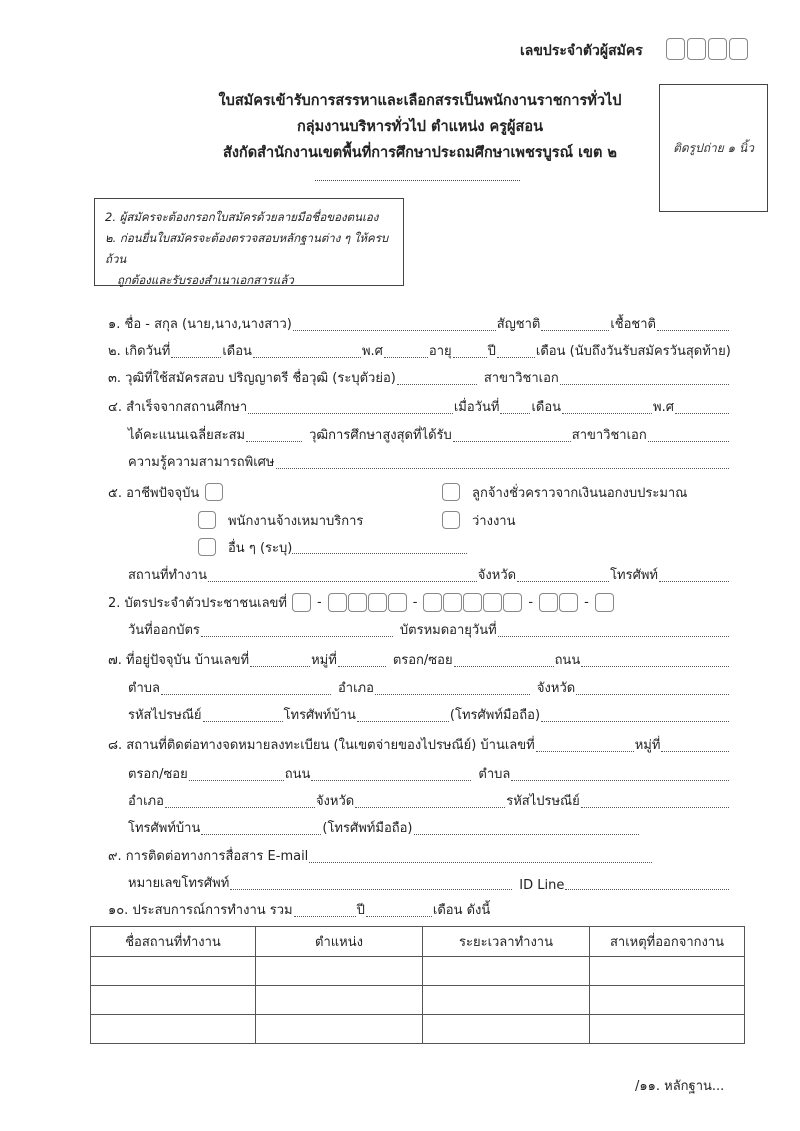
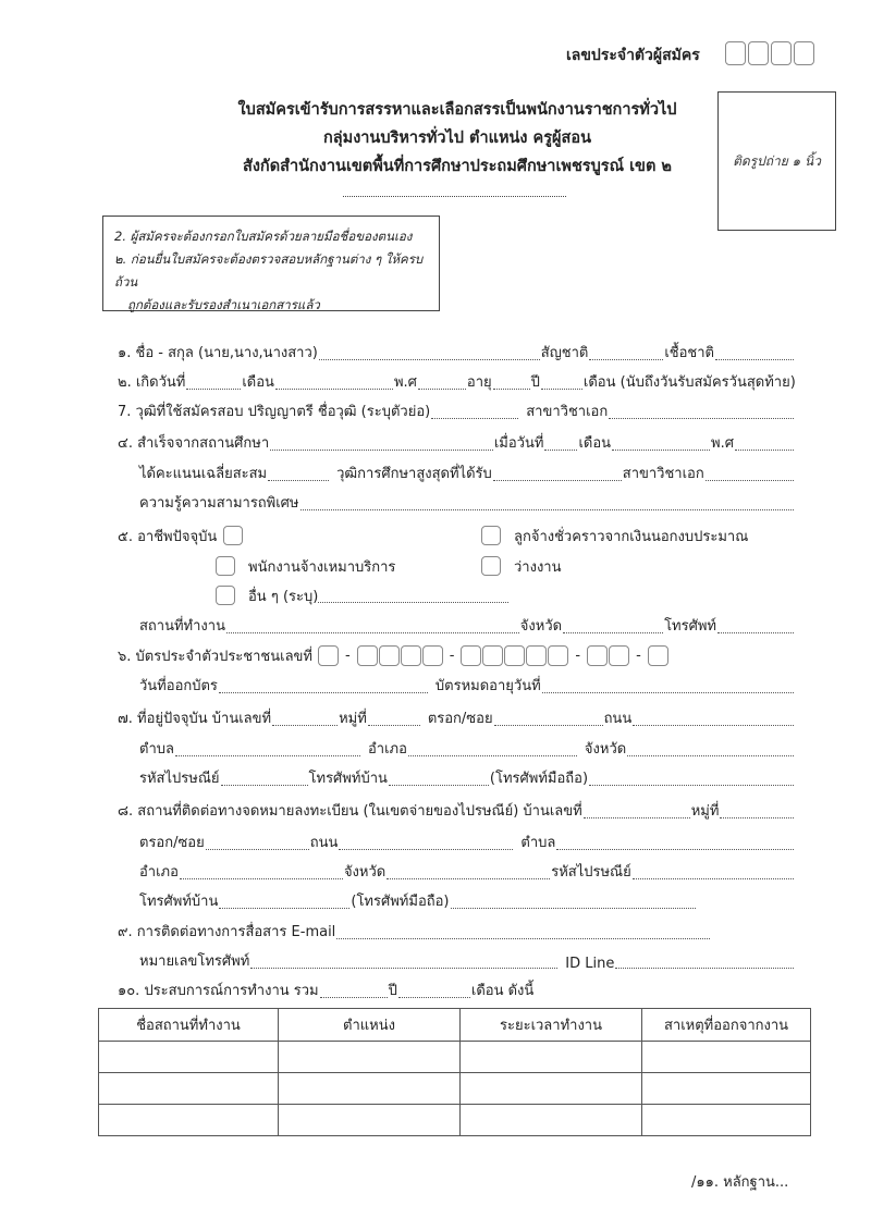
  เลขประจำตัวผู้สมัคร
  ใบสมัครเข้ารับการสรรหาและเลือกสรรเป็นพนักงานราชการทั่วไป
  กลุ่มงานบริหารทั่วไป ตำแหน่ง ครูผู้สอน
  สังกัดสำนักงานเขตพื้นที่การศึกษาประถมศึกษาเพชรบูรณ์ เขต ๒
  ติดรูปถ่าย ๑ นิ้ว
  2. ผู้สมัครจะต้องกรอกใบสมัครด้วยลายมือชื่อของตนเอง
  ๒. ก่อนยื่นใบสมัครจะต้องตรวจสอบหลักฐานต่าง ๆ ให้ครบถ้วน
  ถูกต้องและรับรองสำเนาเอกสารแล้ว
  ๑. ชื่อ - สกุล (นาย,นาง,นางสาว)
  สัญชาติ
  เชื้อชาติ
  ๒. เกิดวันที่
  เดือน
  พ.ศ
  อายุ
  ปี
  เดือน (นับถึงวันรับสมัครวันสุดท้าย)
- ๓. วุฒิที่ใช้สมัครสอบ ปริญญาตรี ชื่อวุฒิ (ระบุตัวย่อ)
+ 7. วุฒิที่ใช้สมัครสอบ ปริญญาตรี ชื่อวุฒิ (ระบุตัวย่อ)
  สาขาวิชาเอก
  ๔. สำเร็จจากสถานศึกษา
  เมื่อวันที่
  เดือน
  พ.ศ
  ได้คะแนนเฉลี่ยสะสม
  วุฒิการศึกษาสูงสุดที่ได้รับ
  สาขาวิชาเอก
  ความรู้ความสามารถพิเศษ
  ๕. อาชีพปัจจุบัน
  ลูกจ้างชั่วคราวจากเงินนอกงบประมาณ
  พนักงานจ้างเหมาบริการ
  ว่างงาน
  อื่น ๆ (ระบุ)
  สถานที่ทำงาน
  จังหวัด
  โทรศัพท์
- 2. บัตรประจำตัวประชาชนเลขที่
+ ๖. บัตรประจำตัวประชาชนเลขที่
  -
  -
  -
  -
  วันที่ออกบัตร
  บัตรหมดอายุวันที่
  ๗. ที่อยู่ปัจจุบัน บ้านเลขที่
  หมู่ที่
  ตรอก/ซอย
  ถนน
  ตำบล
  อำเภอ
  จังหวัด
  รหัสไปรษณีย์
  โทรศัพท์บ้าน
  (โทรศัพท์มือถือ)
  ๘. สถานที่ติดต่อทางจดหมายลงทะเบียน (ในเขตจ่ายของไปรษณีย์) บ้านเลขที่
  หมู่ที่
  ตรอก/ซอย
  ถนน
  ตำบล
  อำเภอ
  จังหวัด
  รหัสไปรษณีย์
  โทรศัพท์บ้าน
  (โทรศัพท์มือถือ)
  ๙. การติดต่อทางการสื่อสาร E-mail
  หมายเลขโทรศัพท์
  ID Line
  ๑๐. ประสบการณ์การทำงาน รวม
  ปี
  เดือน ดังนี้
  ชื่อสถานที่ทำงาน	ตำแหน่ง	ระยะเวลาทำงาน	สาเหตุที่ออกจากงาน
  /๑๑. หลักฐาน...
